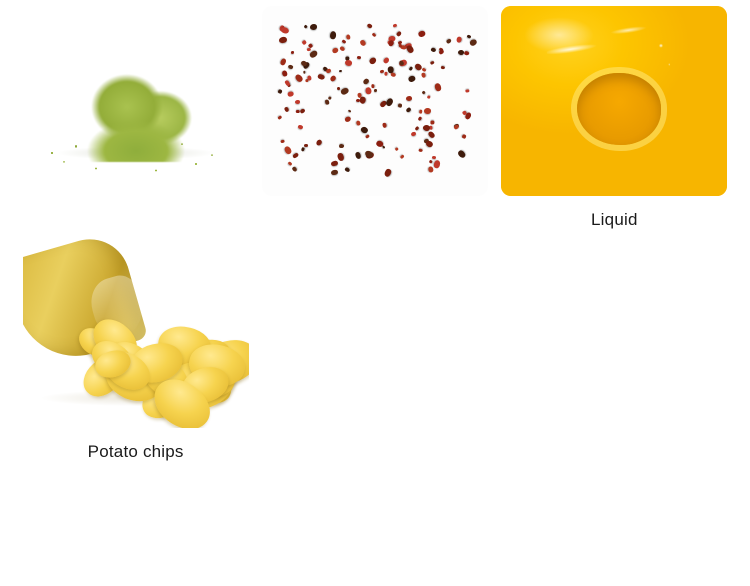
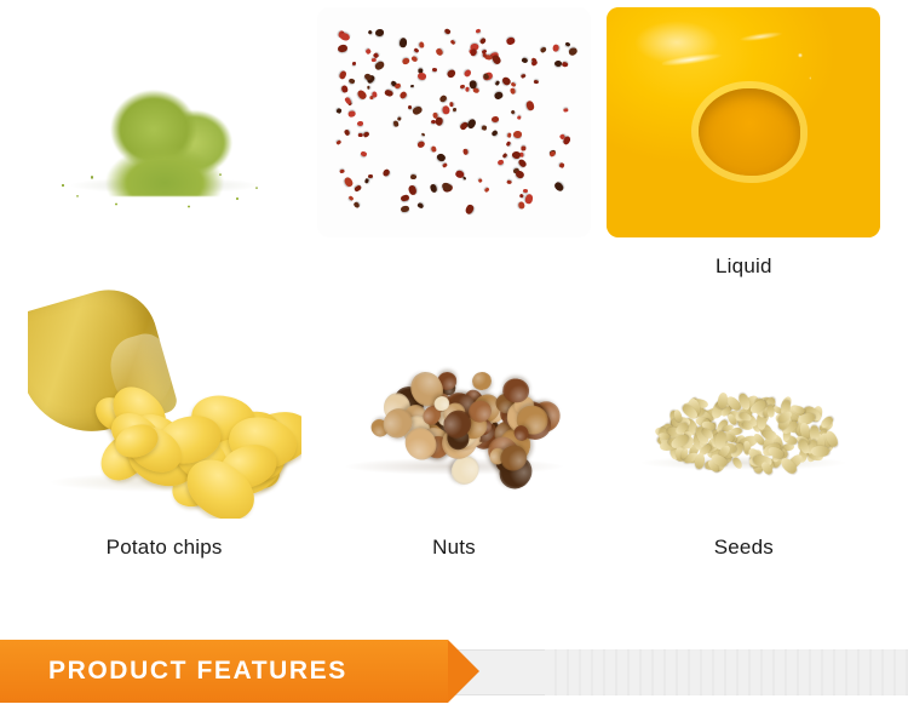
  Liquid
  Potato chips
+ Nuts
+ Seeds
+ PRODUCT FEATURES
